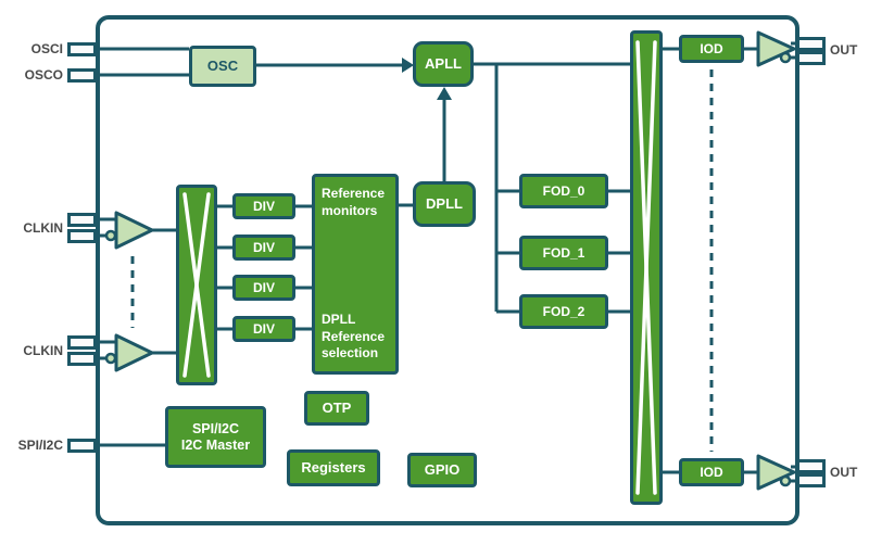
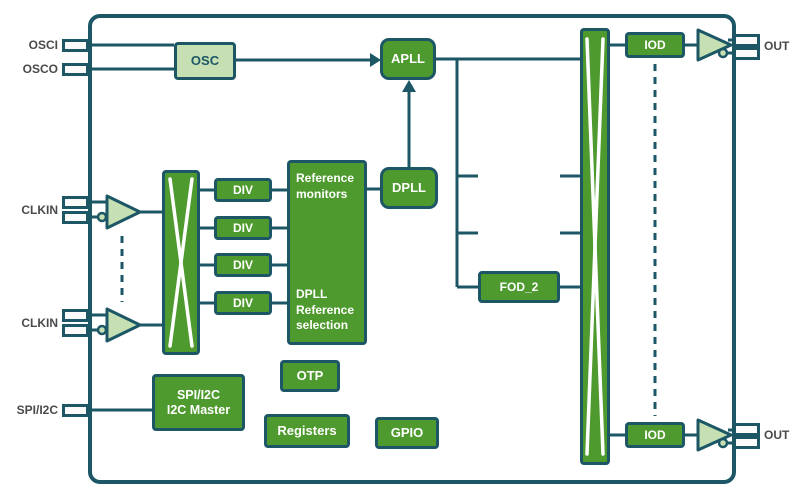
  OSC
  APLL
  DPLL
  DIV
  DIV
  DIV
  DIV
  Reference
  monitors
  DPLL
  Reference
  selection
- FOD_0
- FOD_1
  FOD_2
  IOD
  IOD
  SPI/I2C
  I2C Master
  OTP
  Registers
  GPIO
  OSCI
  OSCO
  CLKIN
  CLKIN
  SPI/I2C
  OUT
  OUT
